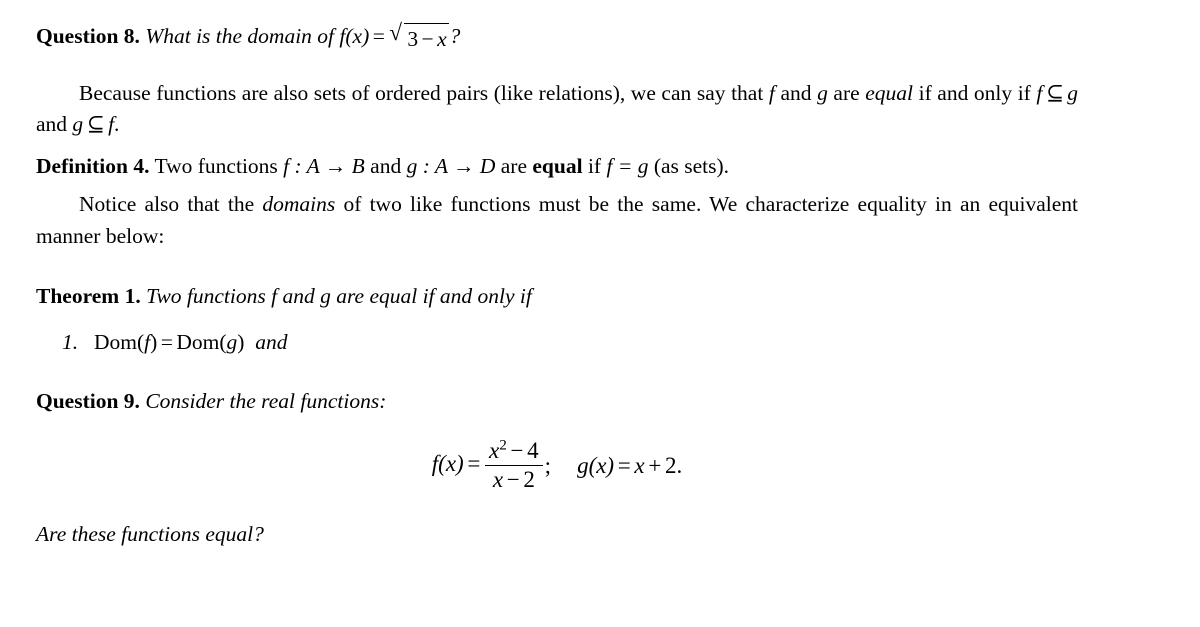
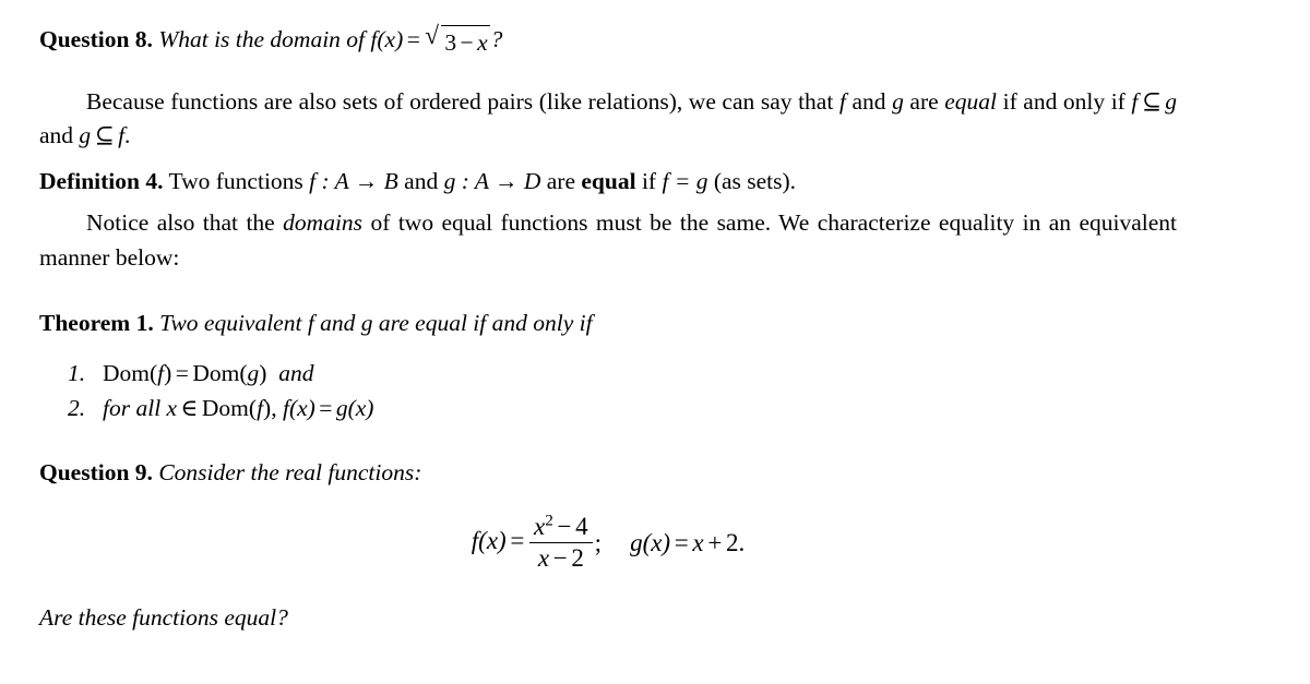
  Question 8. What is the domain of f(x) =
  √
  3 − x ?
  Because functions are also sets of ordered pairs (like relations), we can say that f and g are equal if and only if f ⊆ g and g ⊆ f.
  Definition 4. Two functions f : A → B and g : A → D are equal if f = g (as sets).
- Notice also that the domains of two like functions must be the same. We characterize equality in an equivalent manner below:
+ Notice also that the domains of two equal functions must be the same. We characterize equality in an equivalent manner below:
- Theorem 1. Two functions f and g are equal if and only if
+ Theorem 1. Two equivalent f and g are equal if and only if
  1.
  Dom(f) = Dom(g) and
+ 2.
+ for all x ∈ Dom(f), f(x) = g(x)
  Question 9. Consider the real functions:
  f(x) =
  x2 − 4
  x − 2
  ; g(x) = x + 2.
  Are these functions equal?
